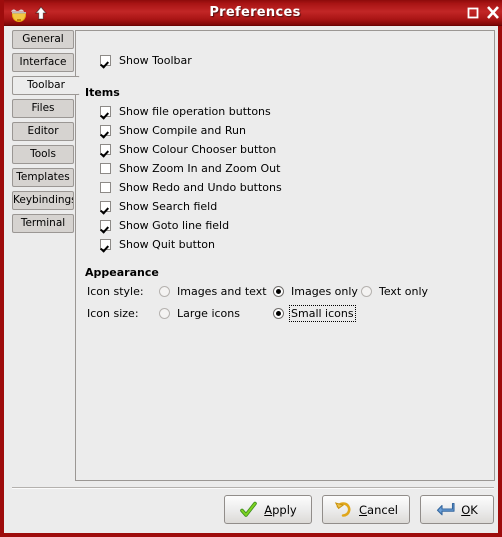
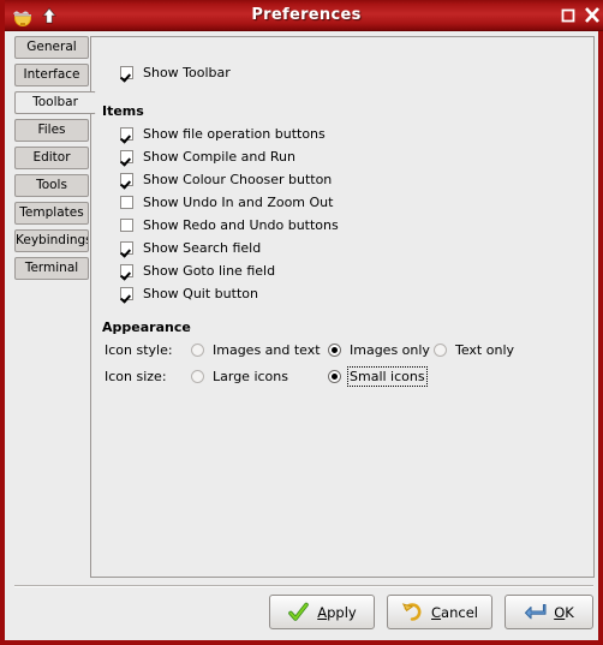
  Preferences
  General
  Interface
  Toolbar
  Files
  Editor
  Tools
  Templates
  Keybinding
  Terminal
  Show Toolbar
  Items
  Show file operation buttons
  Show Compile and Run
  Show Colour Chooser button
- Show Zoom In and Zoom Out
+ Show Undo In and Zoom Out
  Show Redo and Undo buttons
  Show Search field
  Show Goto line field
  Show Quit button
  Appearance
  Icon style:
  Images and text
  Images only
  Text only
  Icon size:
  Large icons
  Small icons
  Apply
  Cancel
  OK
